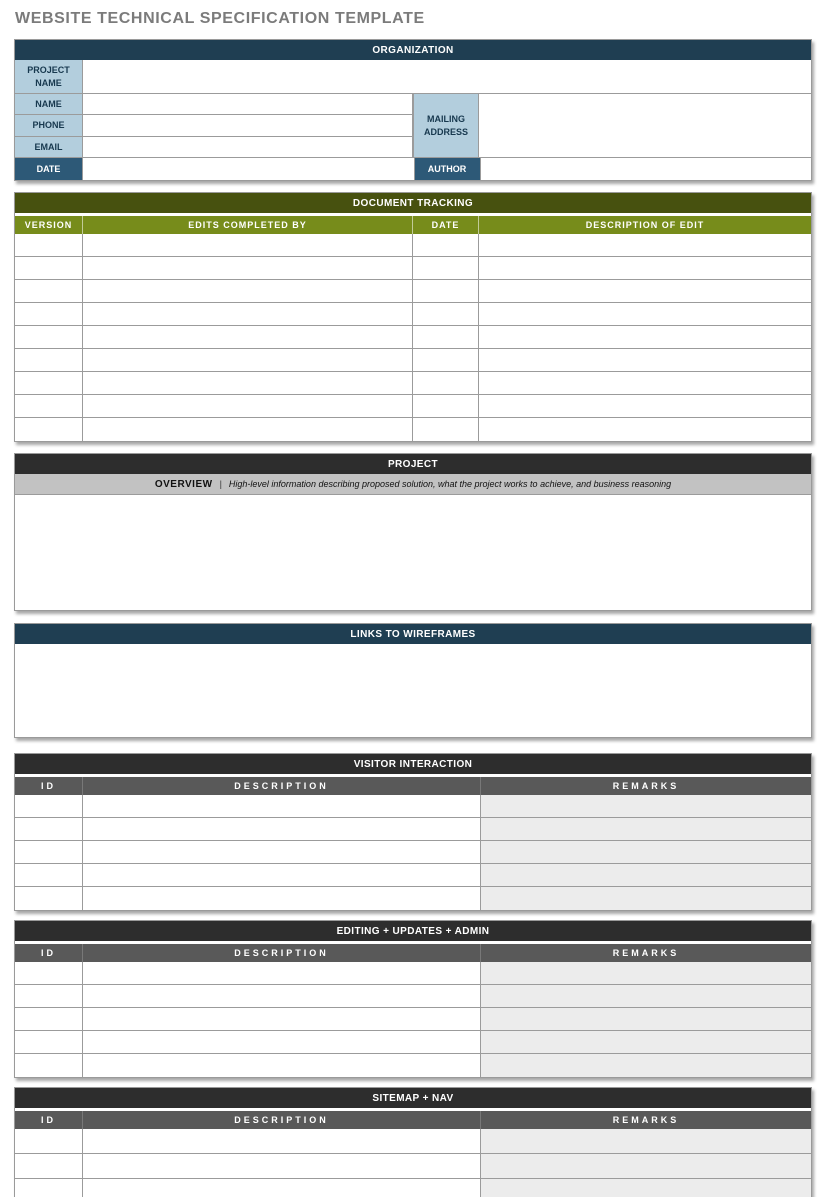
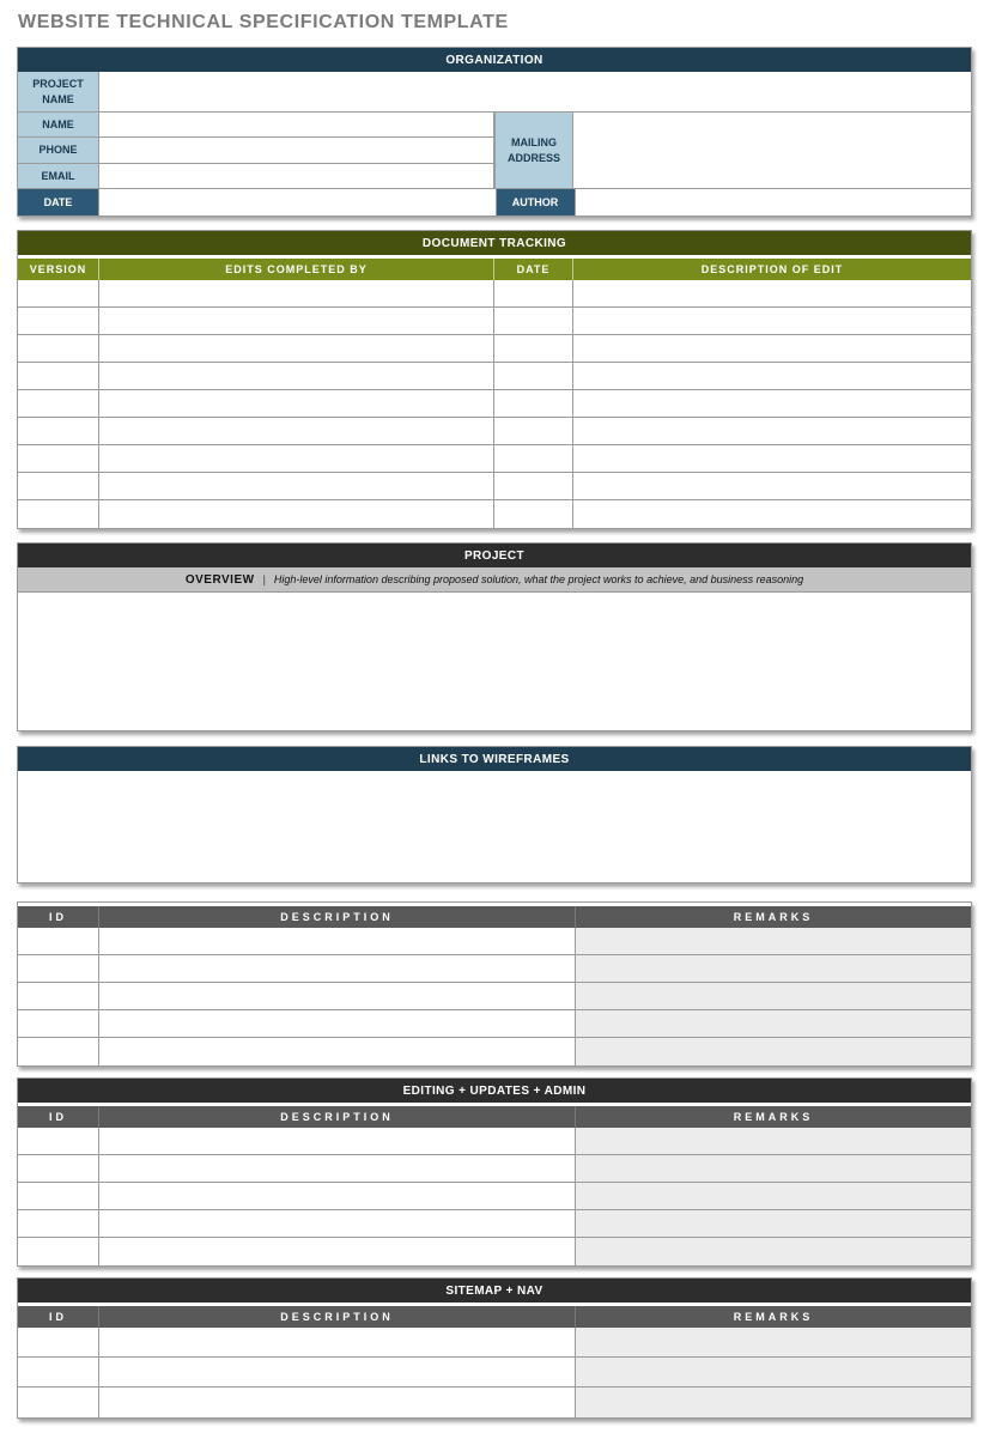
  WEBSITE TECHNICAL SPECIFICATION TEMPLATE
  ORGANIZATION
  PROJECT NAME
  NAME
  PHONE
  EMAIL
  MAILING ADDRESS
  DATE
  AUTHOR
  DOCUMENT TRACKING
  VERSION
  EDITS COMPLETED BY
  DATE
  DESCRIPTION OF EDIT
  PROJECT
  OVERVIEW
  |
  High-level information describing proposed solution, what the project works to achieve, and business reasoning
  LINKS TO WIREFRAMES
- VISITOR INTERACTION
  ID
  DESCRIPTION
  REMARKS
  EDITING + UPDATES + ADMIN
  ID
  DESCRIPTION
  REMARKS
  SITEMAP + NAV
  ID
  DESCRIPTION
  REMARKS
